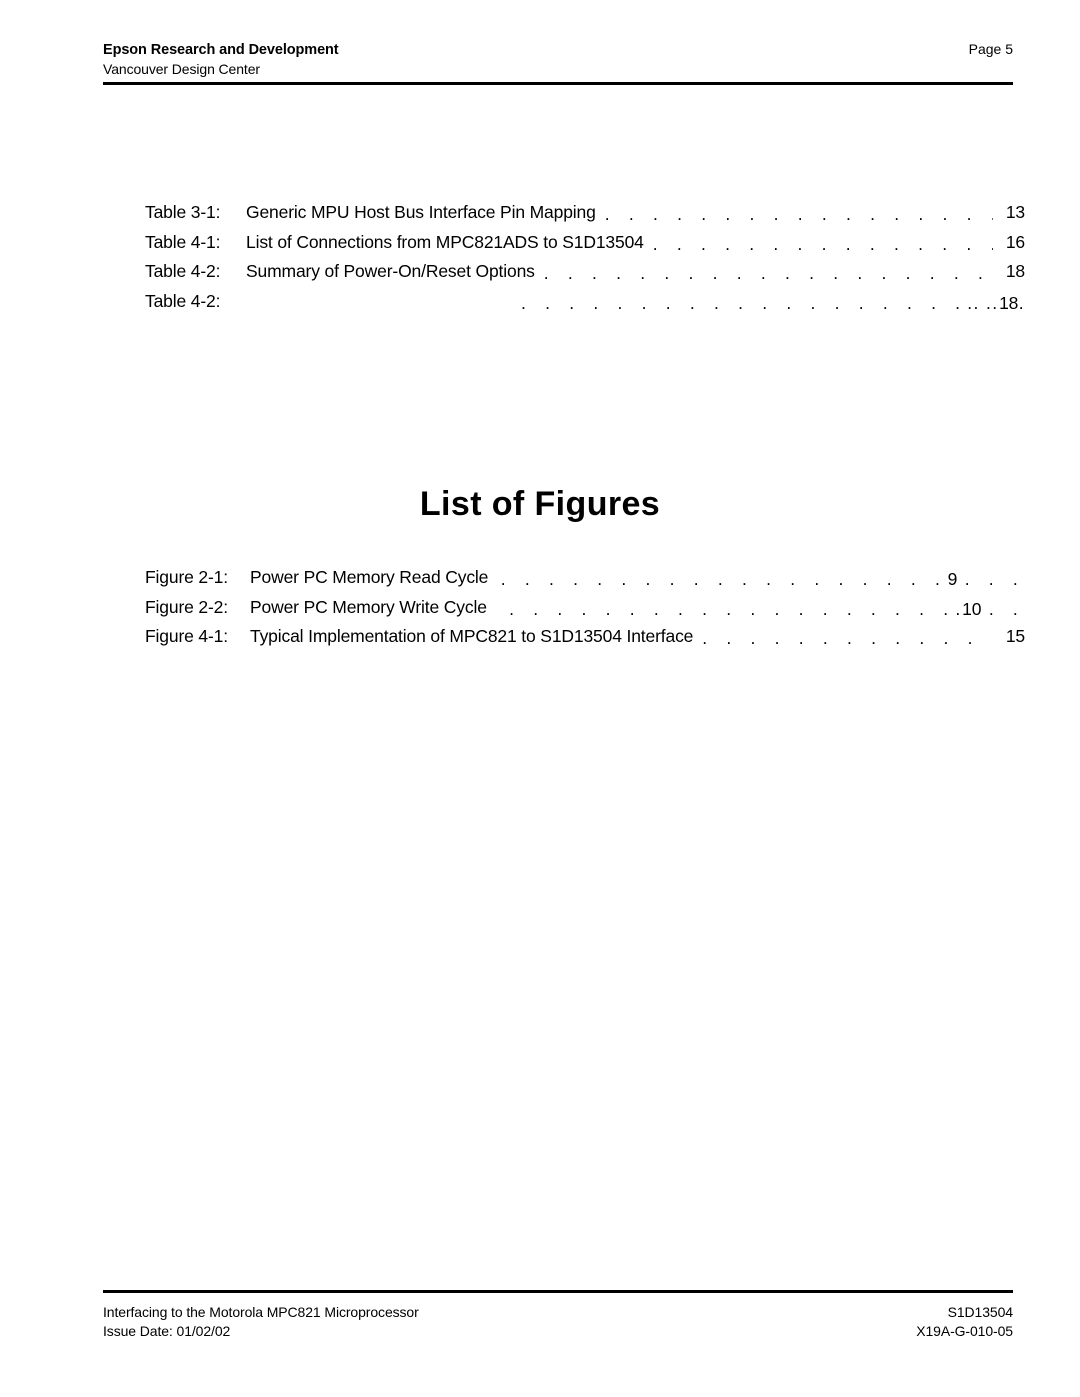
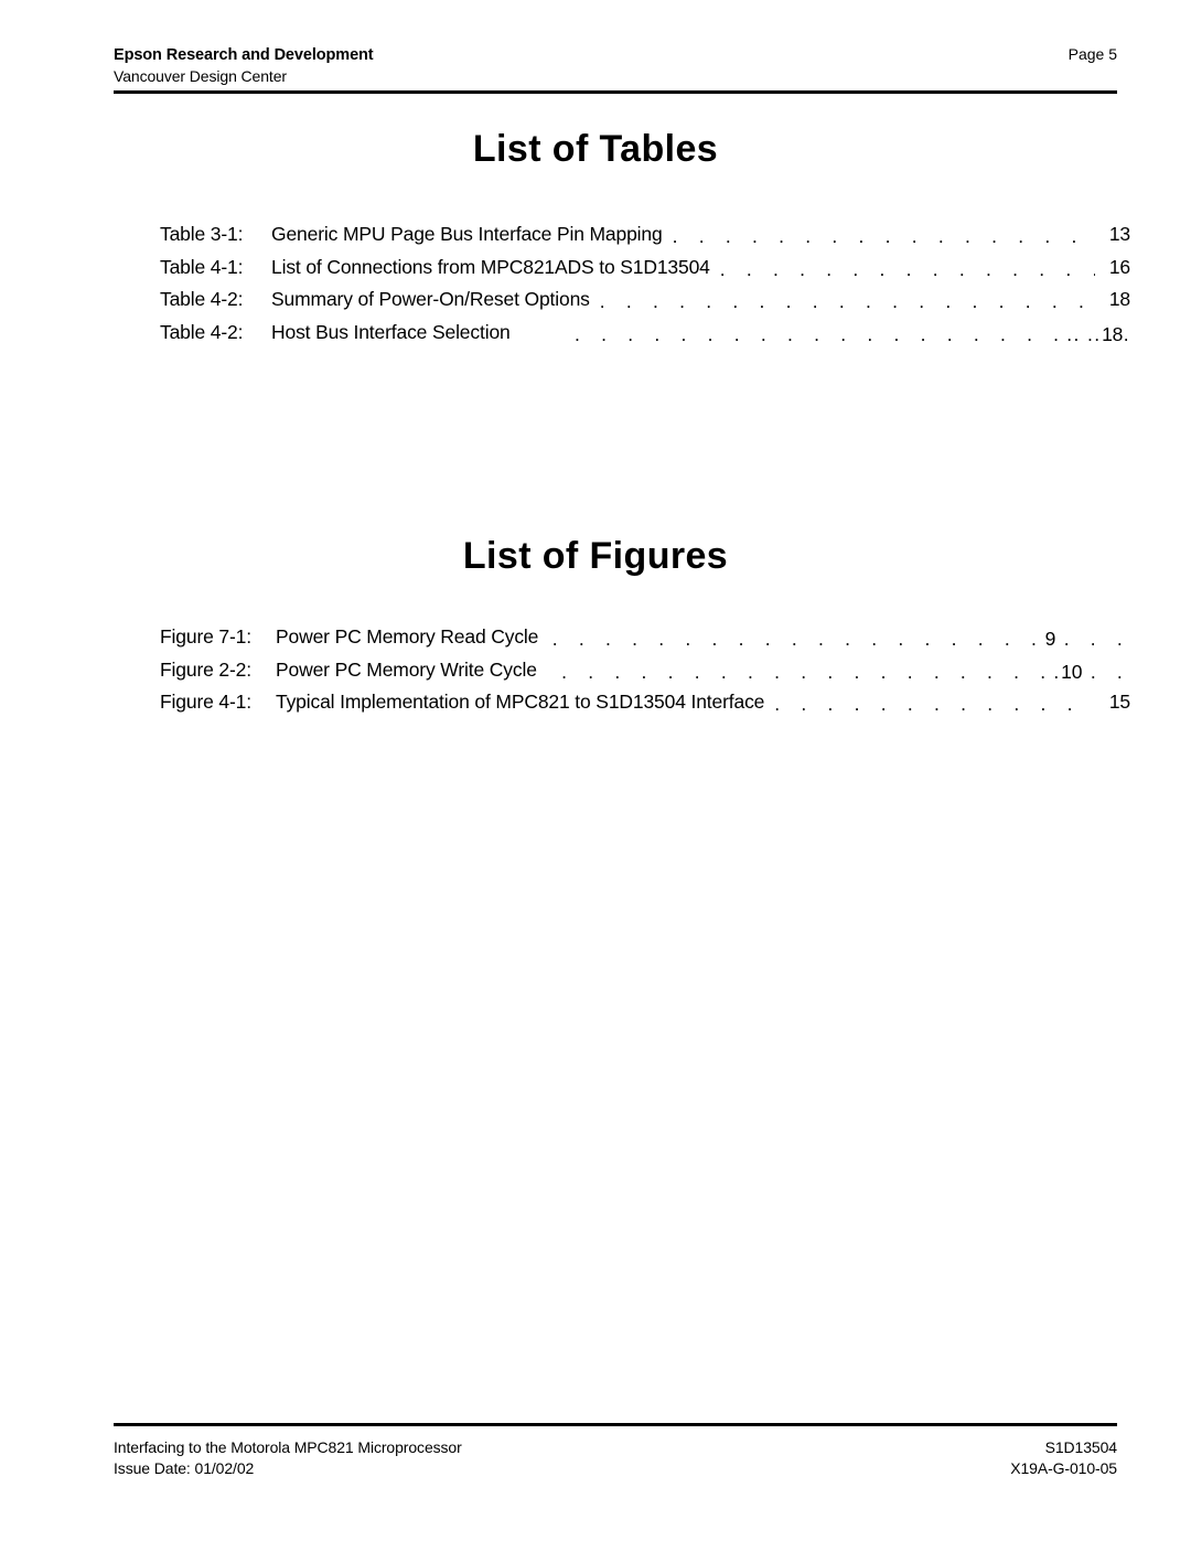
  Epson Research and Development
  Vancouver Design Center
  Page 5
+ List of Tables
  Table 3-1:
- Generic MPU Host Bus Interface Pin Mapping
+ Generic MPU Page Bus Interface Pin Mapping
  . . . . . . . . . . . . . . . .
  13
  Table 4-1:
  List of Connections from MPC821ADS to S1D13504
  . . . . . . . . . . . . . .
  16
  Table 4-2:
  Summary of Power-On/Reset Options
  . . . . . . . . . . . . . . . . . . .
  18
  Table 4-2:
+ Host Bus Interface Selection
  . . . . . . . . . . . . . . . . . . .
  .. ..
  18
  .
  List of Figures
- Figure 2-1:
+ Figure 7-1:
  Power PC Memory Read Cycle
  . . . . . . . . . . . . . . . . . . .
  9
  . . .
  Figure 2-2:
  Power PC Memory Write Cycle
  . . . . . . . . . . . . . . . . . . .
  .
  10
  . .
  Figure 4-1:
  Typical Implementation of MPC821 to S1D13504 Interface
  . . . . . . . . . . . .
  15
  Interfacing to the Motorola MPC821 Microprocessor
  S1D13504
  Issue Date: 01/02/02
  X19A-G-010-05
